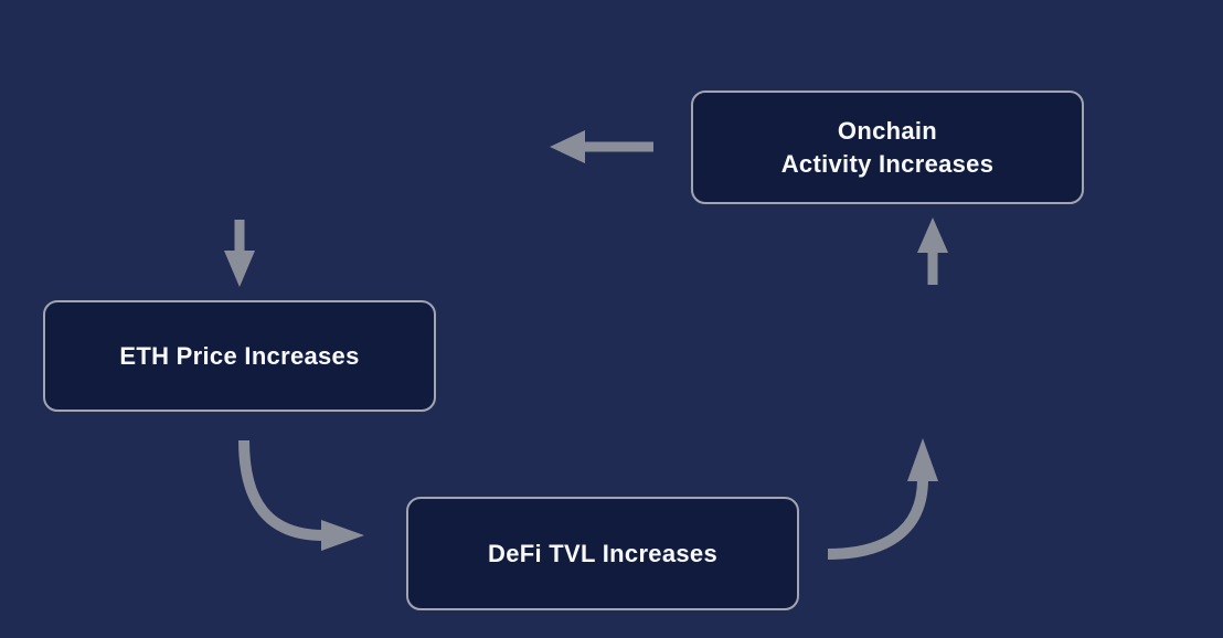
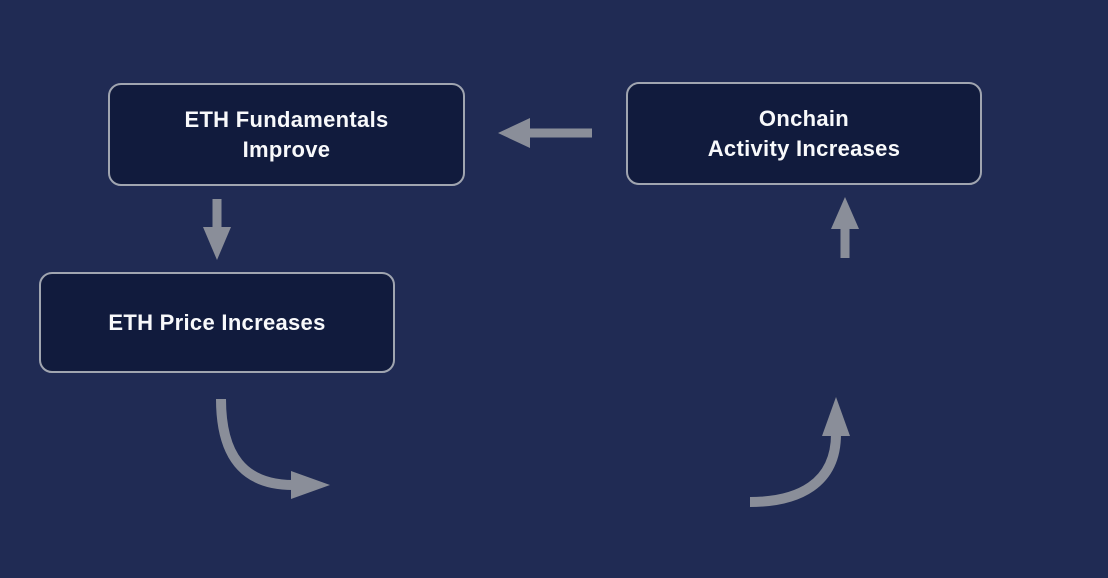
+ ETH Fundamentals
+ Improve
  Onchain
  Activity Increases
  ETH Price Increases
- DeFi TVL Increases
